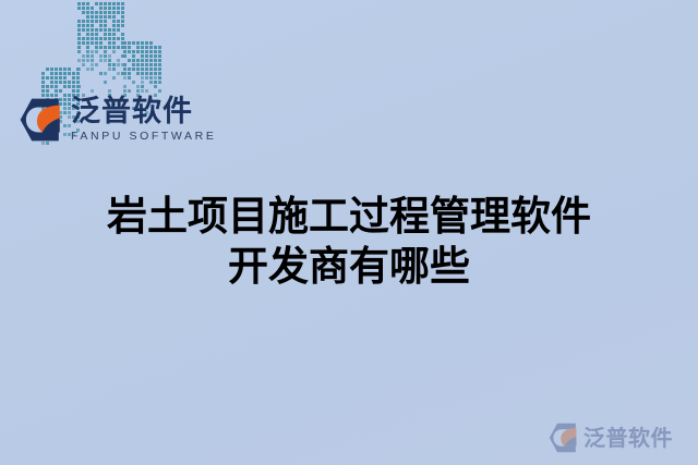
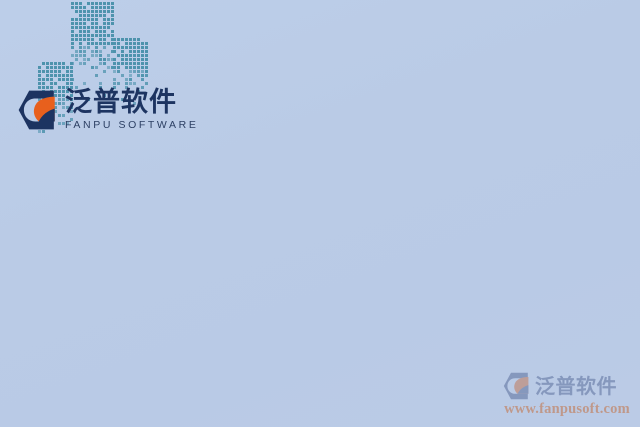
  泛普软件
  FANPU SOFTWARE
- 岩土项目施工过程管理软件
- 开发商有哪些
  泛普软件
+ www.fanpusoft.com
